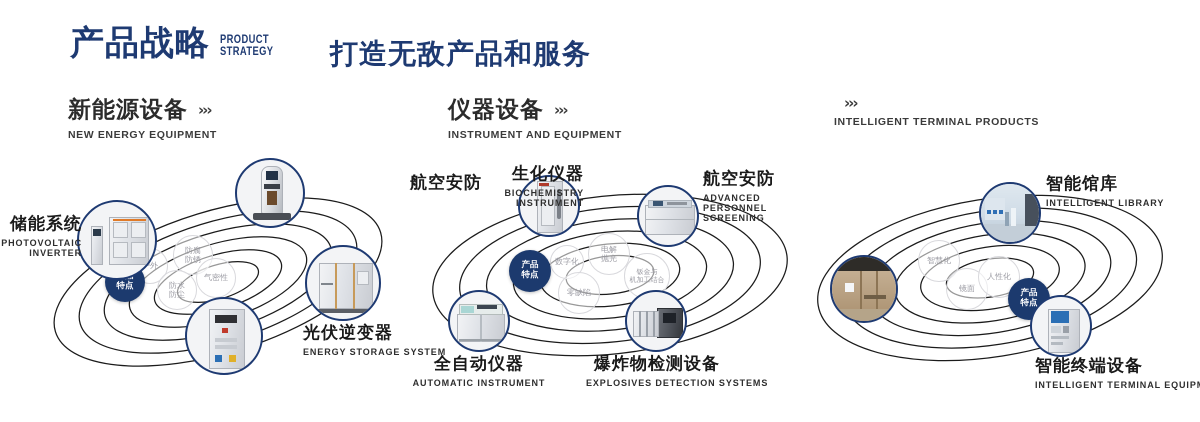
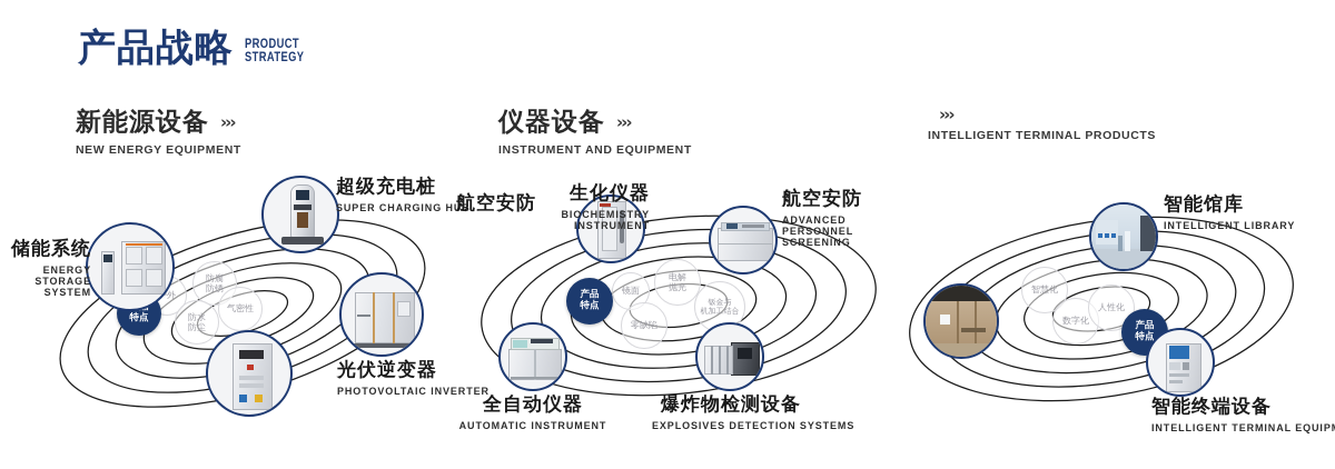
  产品战略
  PRODUCT
  STRATEGY
- 打造无敌产品和服务
  新能源设备
  ›››
  NEW ENERGY EQUIPMENT
  仪器设备
  ›››
  INSTRUMENT AND EQUIPMENT
  ›››
  INTELLIGENT TERMINAL PRODUCTS
  防腐
  防锈
  气密性
  防水
  防尘
  特点
  储能系统
- PHOTOVOLTAIC INVERTER
+ ENERGY STORAGE SYSTEM
+ 超级充电桩
+ SUPER CHARGING HUB
  光伏逆变器
- ENERGY STORAGE SYSTEM
+ PHOTOVOLTAIC INVERTER
- 数字化
+ 镜面
  电解
  抛光
  钣金与
  机加工结合
  零缺陷
  产品
  特点
  航空安防
  生化仪器
  BIOCHEMISTRY INSTRUMENT
  航空安防
  ADVANCED PERSONNEL SCREENING
  爆炸物检测设备
  EXPLOSIVES DETECTION SYSTEMS
  全自动仪器
  AUTOMATIC INSTRUMENT
  智慧化
- 镜面
+ 数字化
  人性化
  产品
  特点
  智能馆库
  INTELLIGENT LIBRARY
  智能终端设备
  INTELLIGENT TERMINAL EQUIP
